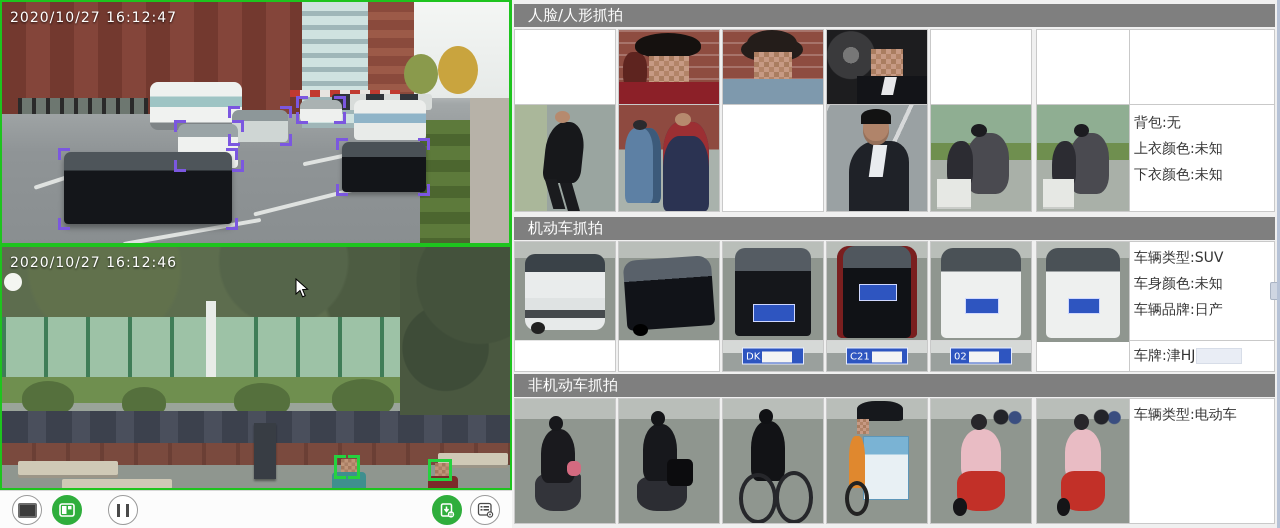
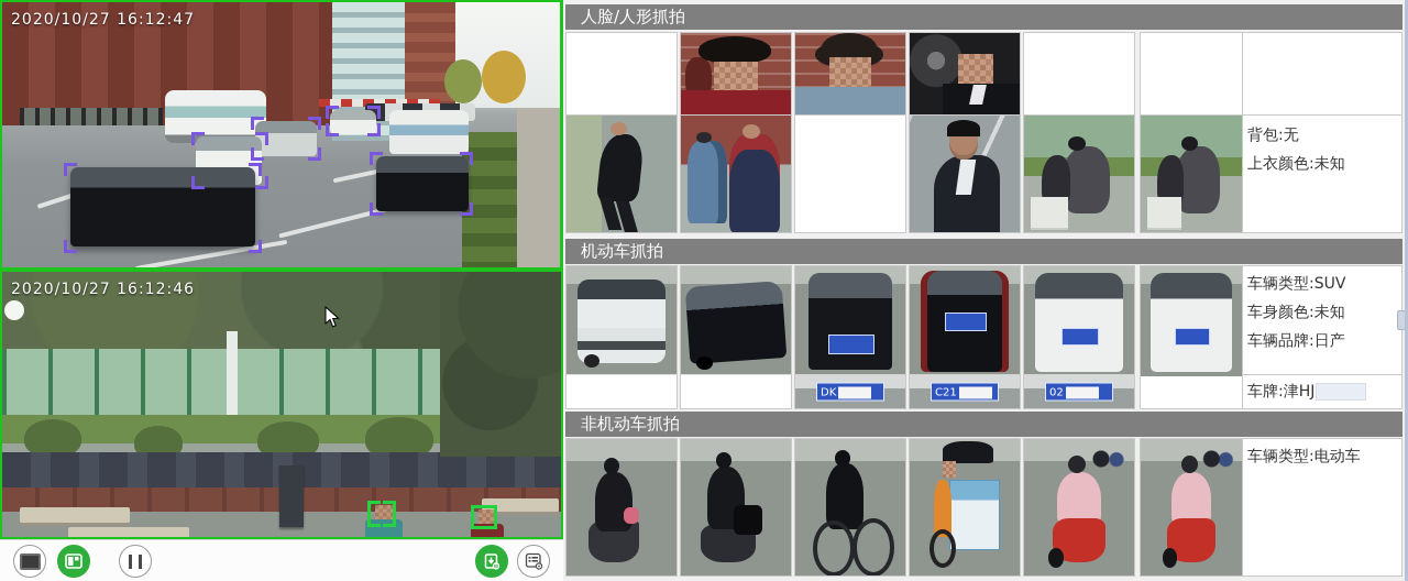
  2020/10/27 16:12:47
  2020/10/27 16:12:46
  人脸/人形抓拍
  背包:无
  上衣颜色:未知
- 下衣颜色:未知
  机动车抓拍
  DK
  C21
  02
  车辆类型:SUV
  车身颜色:未知
  车辆品牌:日产
  车牌:津HJ
  非机动车抓拍
  车辆类型:电动车
